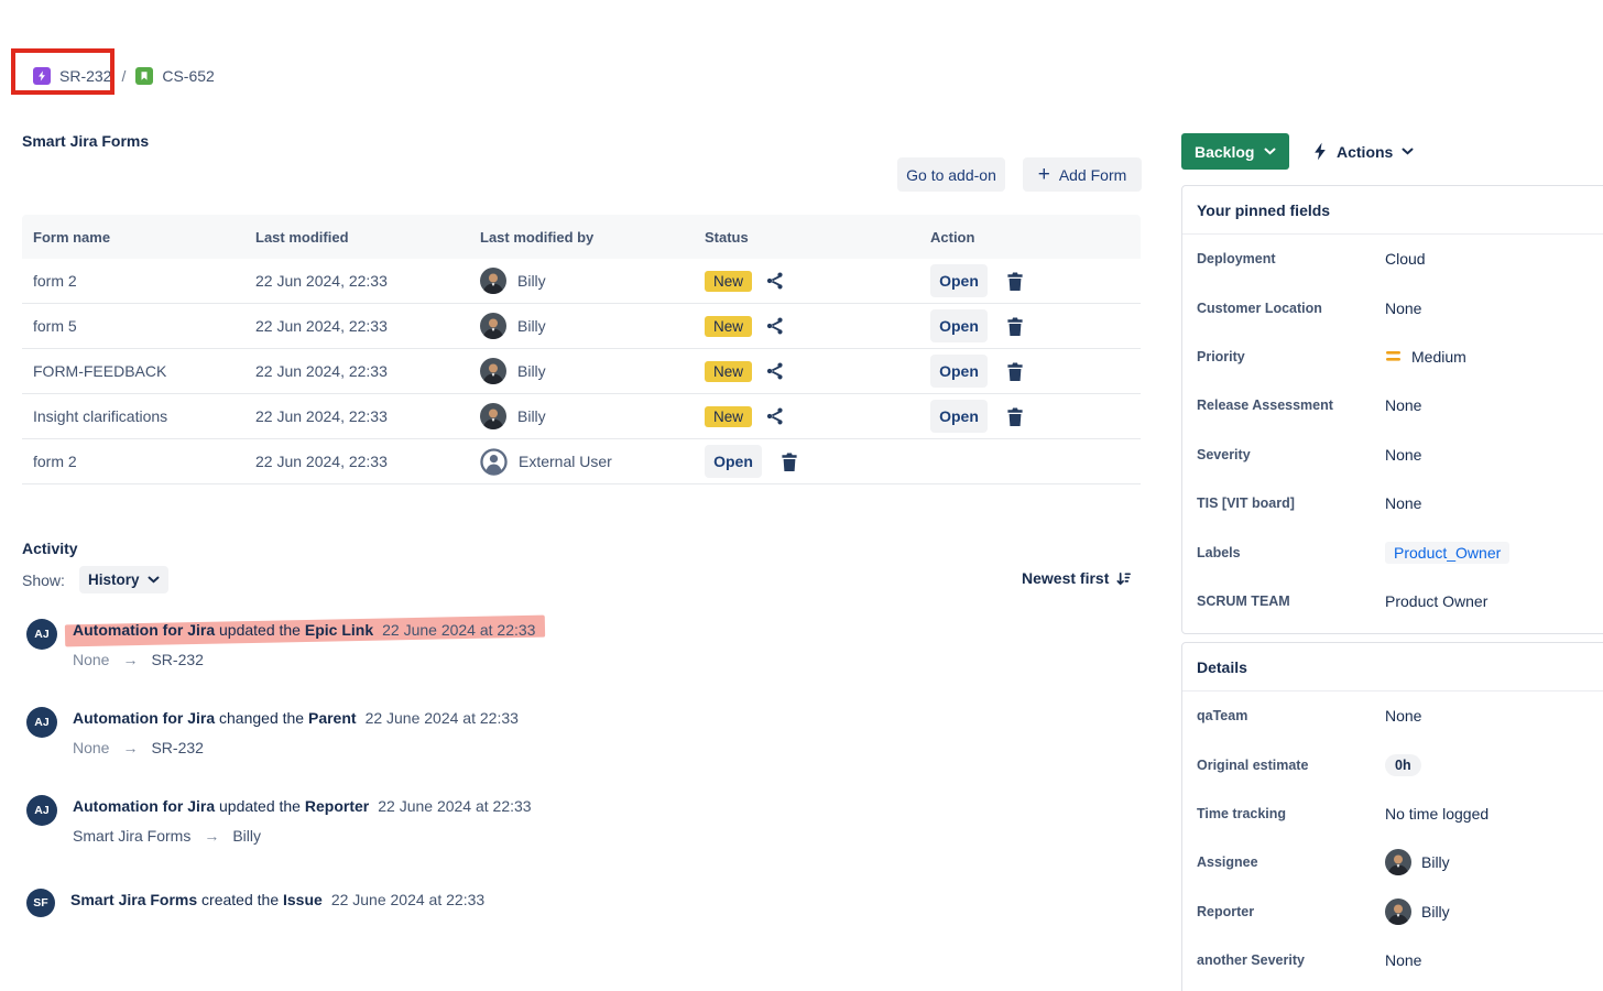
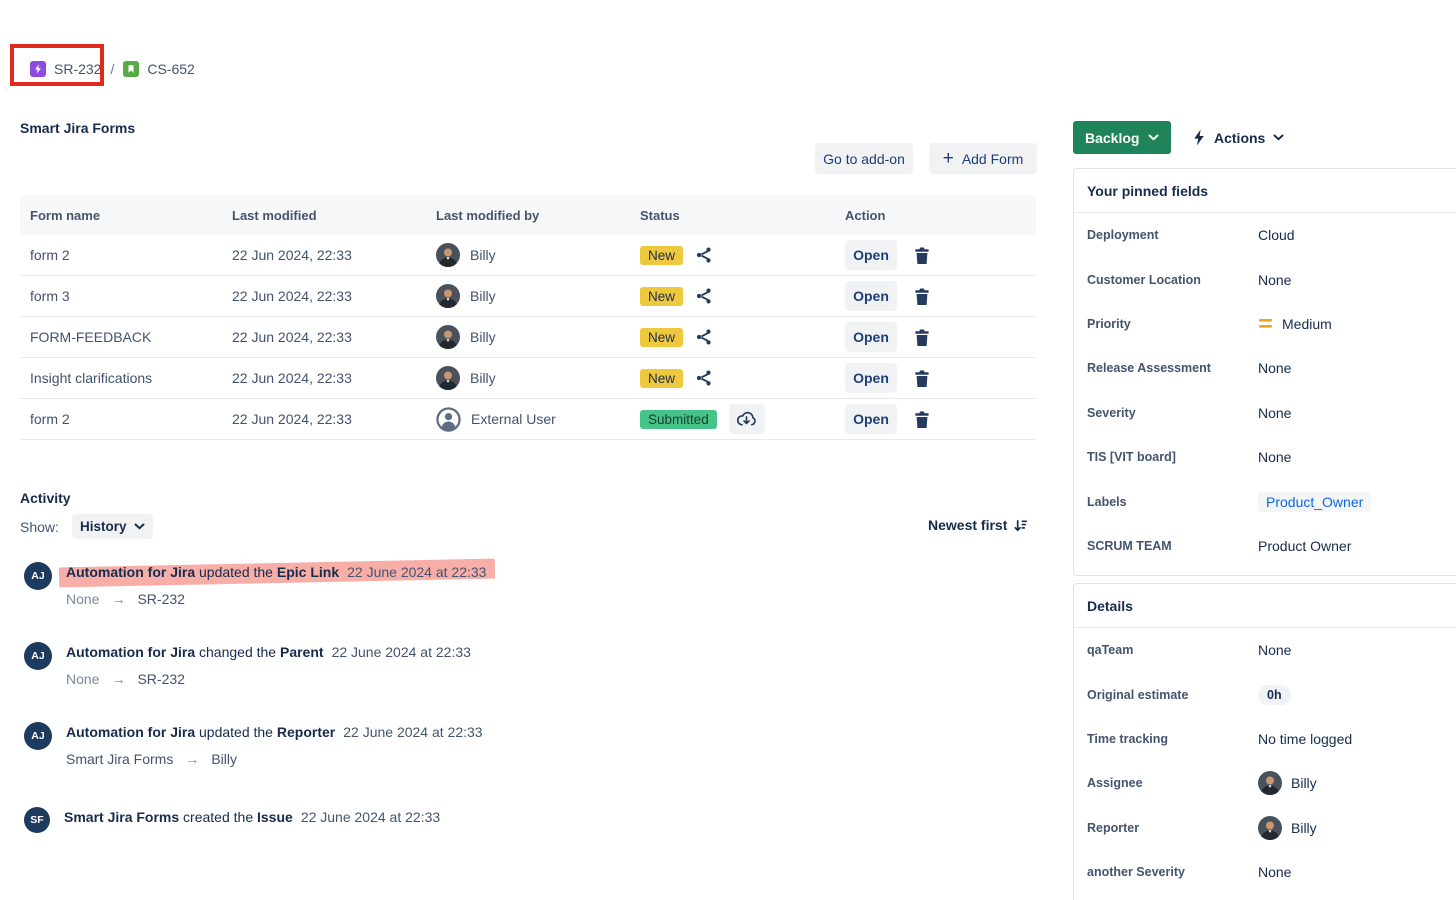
  SR-232
  /
  CS-652
  Smart Jira Forms
  Go to add-on
  +
  Add Form
  Form name
  Last modified
  Last modified by
  Status
  Action
  form 2
  22 Jun 2024, 22:33
  Billy
  New
  Open
- form 5
+ form 3
  22 Jun 2024, 22:33
  Billy
  New
  Open
  FORM-FEEDBACK
  22 Jun 2024, 22:33
  Billy
  New
  Open
  Insight clarifications
  22 Jun 2024, 22:33
  Billy
  New
  Open
  form 2
  22 Jun 2024, 22:33
  External User
+ Submitted
  Open
  Activity
  Show:
  History
  Newest first
  AJ
  Automation for Jira updated the Epic Link 22 June 2024 at 22:33
  None
  →
  SR-232
  AJ
  Automation for Jira changed the Parent 22 June 2024 at 22:33
  None
  →
  SR-232
  AJ
  Automation for Jira updated the Reporter 22 June 2024 at 22:33
  Smart Jira Forms
  →
  Billy
  SF
  Smart Jira Forms created the Issue 22 June 2024 at 22:33
  Backlog
  Actions
  Your pinned fields
  Deployment
  Cloud
  Customer Location
  None
  Priority
  Medium
  Release Assessment
  None
  Severity
  None
  TIS [VIT board]
  None
  Labels
  Product_Owner
  SCRUM TEAM
  Product Owner
  Details
  qaTeam
  None
  Original estimate
  0h
  Time tracking
  No time logged
  Assignee
  Billy
  Reporter
  Billy
  another Severity
  None
